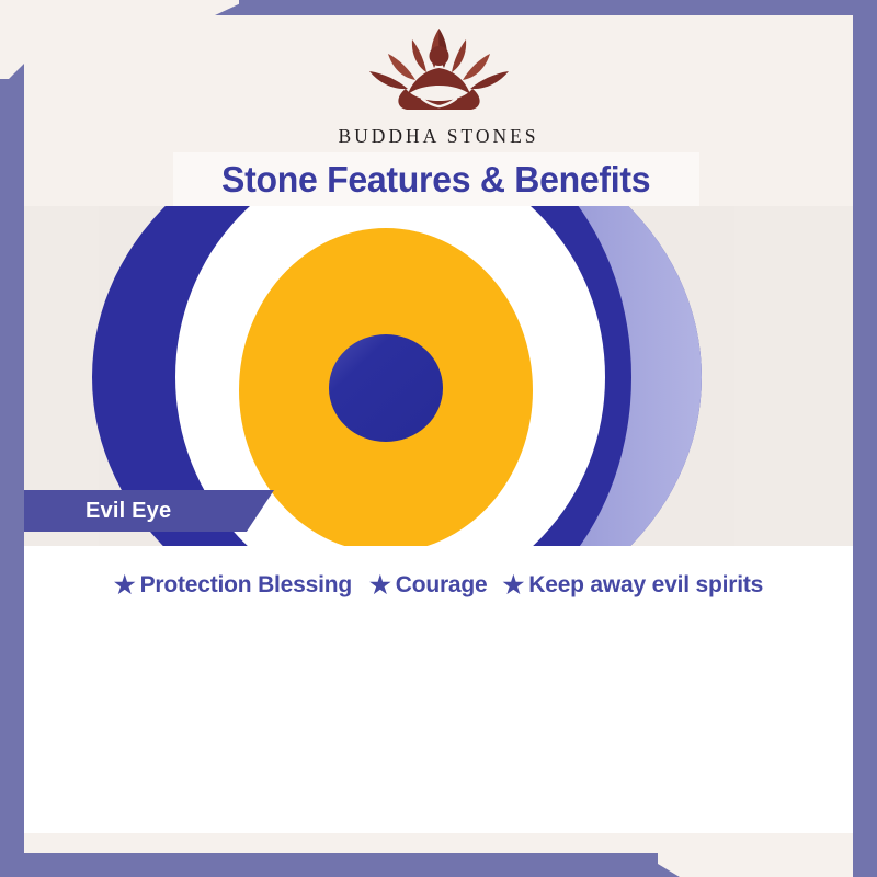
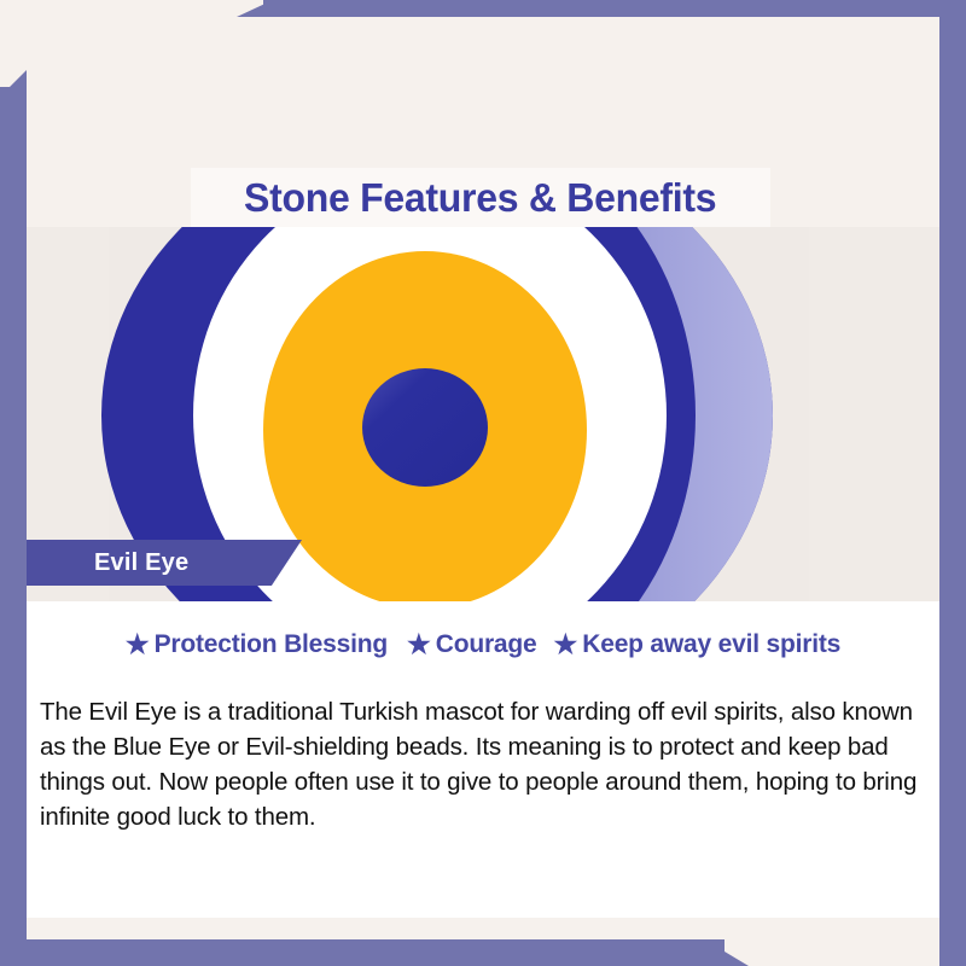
- BUDDHA STONES
  Stone Features & Benefits
  Evil Eye
  ★
  Protection Blessing
  ★
  Courage
  ★
  Keep away evil spirits
+ The Evil Eye is a traditional Turkish mascot for warding off evil spirits, also known as the Blue Eye or Evil-shielding beads. Its meaning is to protect and keep bad things out. Now people often use it to give to people around them, hoping to bring infinite good luck to them.
